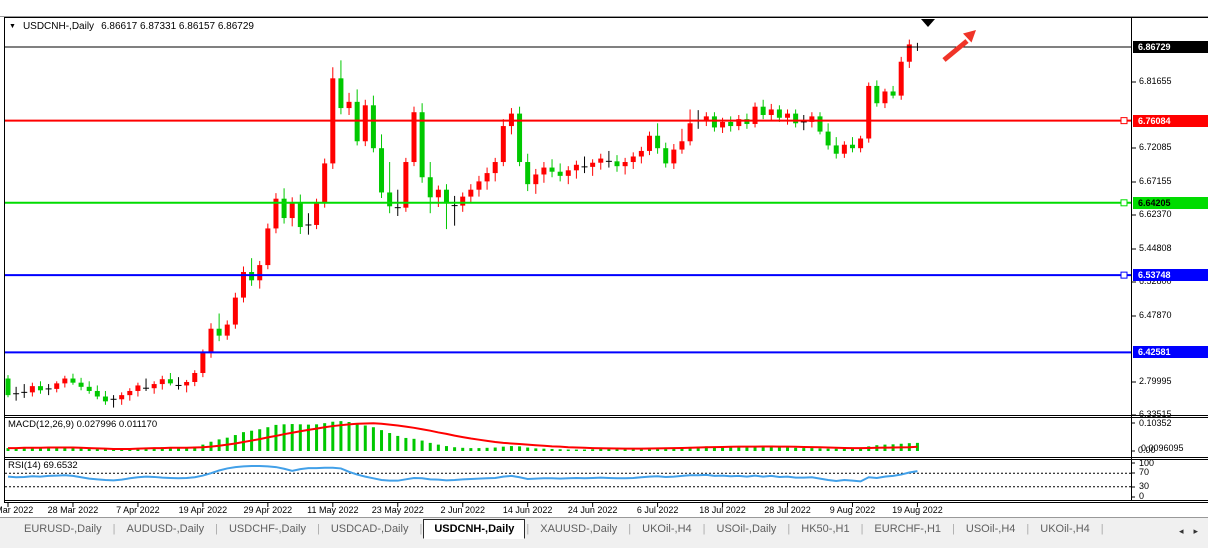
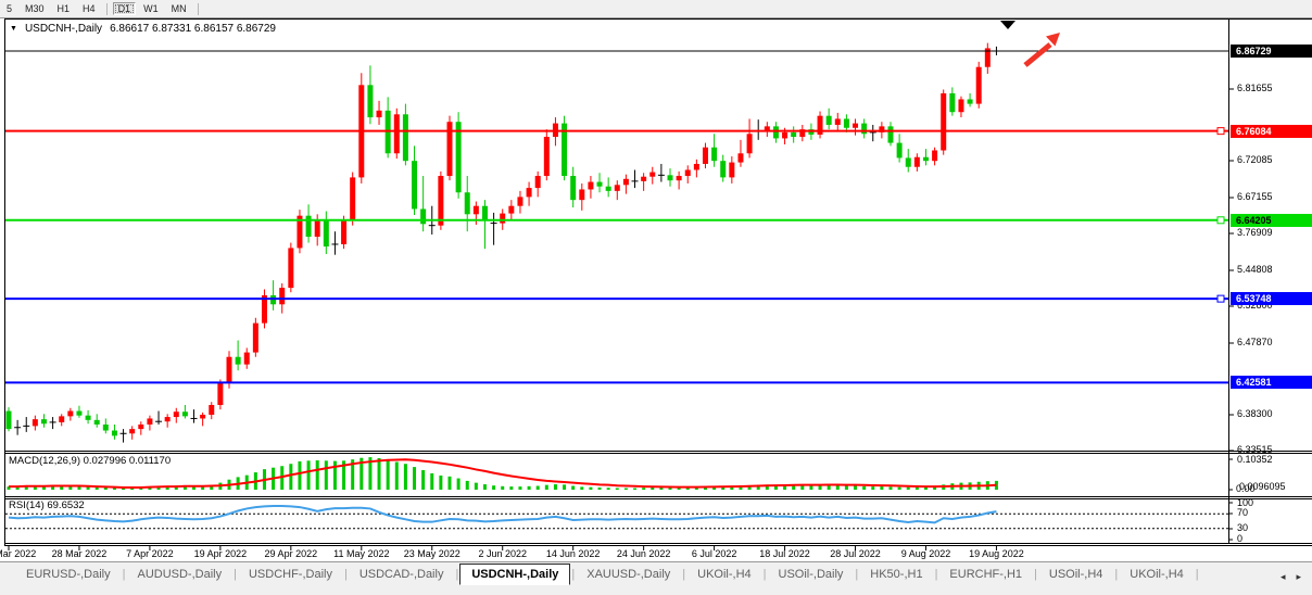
+ 5
+ M30
+ H1
+ H4
+ D1
+ W1
+ MN
  USDCNH-,Daily
  6.86617 6.87331 6.86157 6.86729
  MACD(12,26,9) 0.027996 0.011170
  RSI(14) 69.6532
  6.81655
  6.72085
  6.67155
- 6.62370
+ 3.76909
  5.44808
  6.52800
  6.47870
- 2.79995
+ 6.38300
  6.33515
  6.86729
  6.76084
  6.64205
  6.53748
  6.42581
  0.10352
  0.0096095
  0.00
  100
  70
  30
  0
  28 Mar 2022
  7 Apr 2022
  19 Apr 2022
  29 Apr 2022
  11 May 2022
  23 May 2022
  2 Jun 2022
  14 Jun 2022
  24 Jun 2022
  6 Jul 2022
  18 Jul 2022
  28 Jul 2022
  9 Aug 2022
  19 Aug 2022
  EURUSD-,Daily
  |
  AUDUSD-,Daily
  |
  USDCHF-,Daily
  |
  USDCAD-,Daily
  |
  USDCNH-,Daily
  |
  XAUUSD-,Daily
  |
  UKOil-,H4
  |
  USOil-,Daily
  |
  HK50-,H1
  |
  EURCHF-,H1
  |
  USOil-,H4
  |
  UKOil-,H4
  |
  ◂
  ▸
